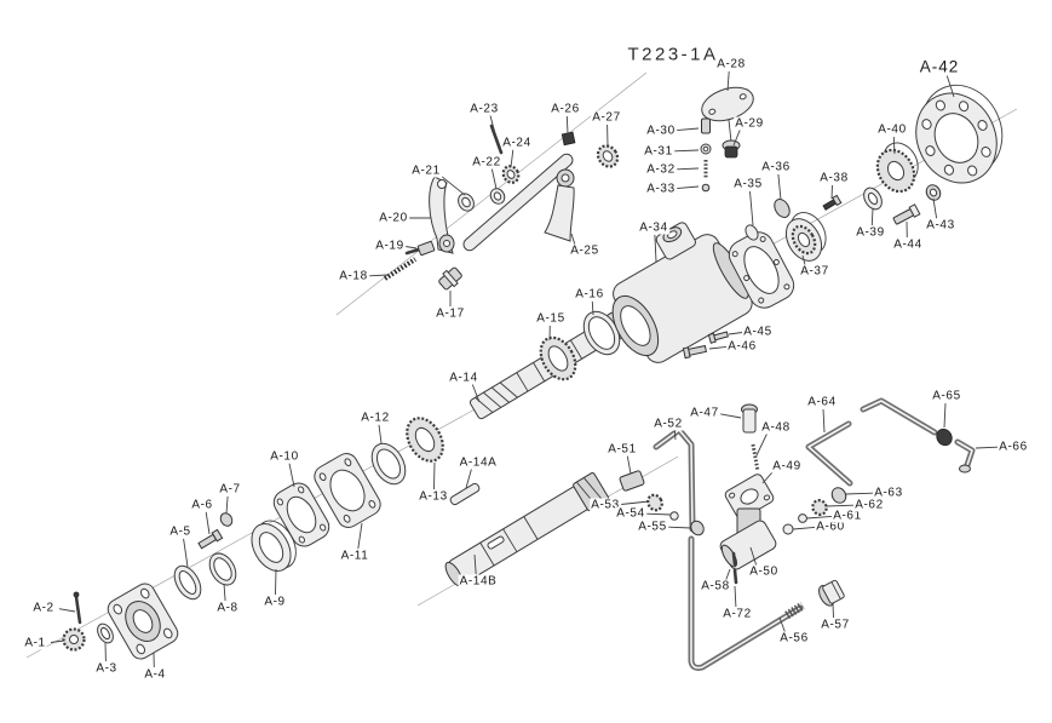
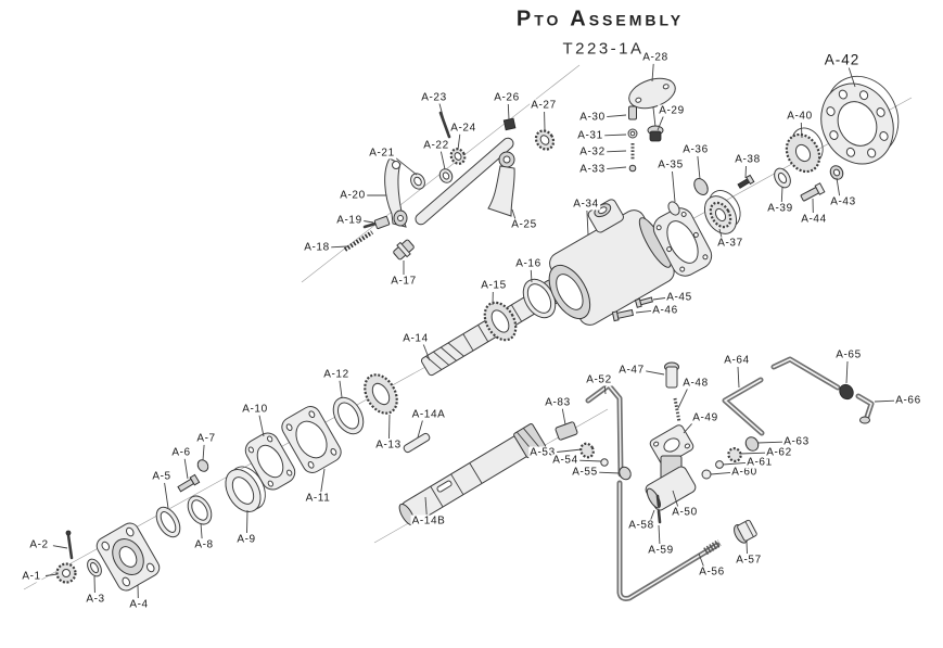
+ Pto Assembly
  T223-1A
  A-1
  A-2
  A-3
  A-4
  A-5
  A-6
  A-7
  A-8
  A-9
  A-10
  A-11
  A-12
  A-13
  A-14
  A-14A
  A-14B
  A-15
  A-16
  A-17
  A-18
  A-19
  A-20
  A-21
  A-22
  A-23
  A-24
  A-25
  A-26
  A-27
  A-28
  A-29
  A-30
  A-31
  A-32
  A-33
  A-34
  A-35
  A-36
  A-37
  A-38
  A-39
  A-40
  A-42
  A-43
  A-44
  A-45
  A-46
  A-47
  A-48
  A-49
  A-50
- A-51
+ A-83
  A-52
  A-53
  A-54
  A-55
  A-56
  A-57
  A-58
- A-72
+ A-59
  A-60
  A-61
  A-62
  A-63
  A-64
  A-65
  A-66
